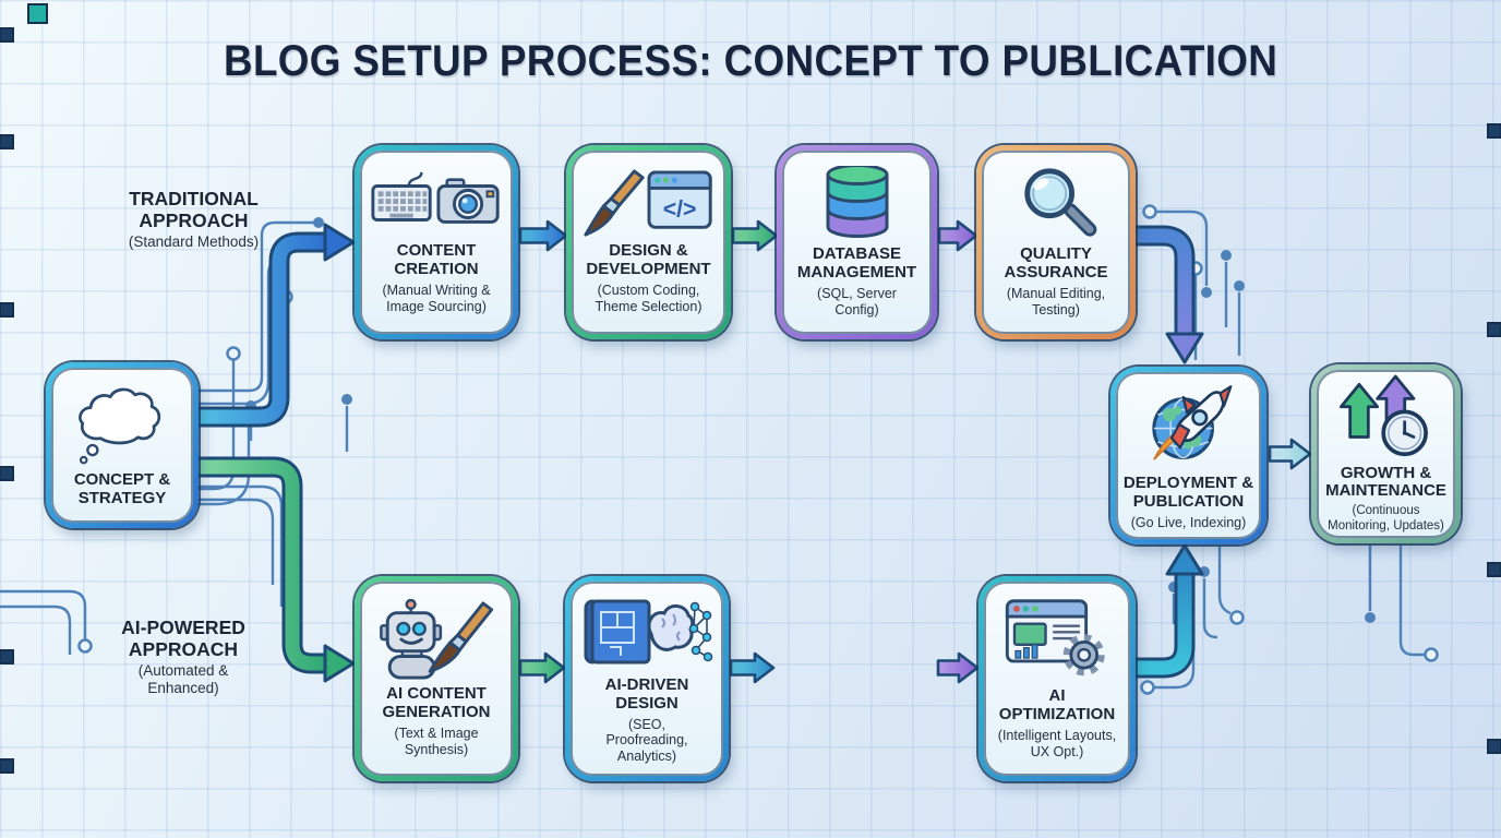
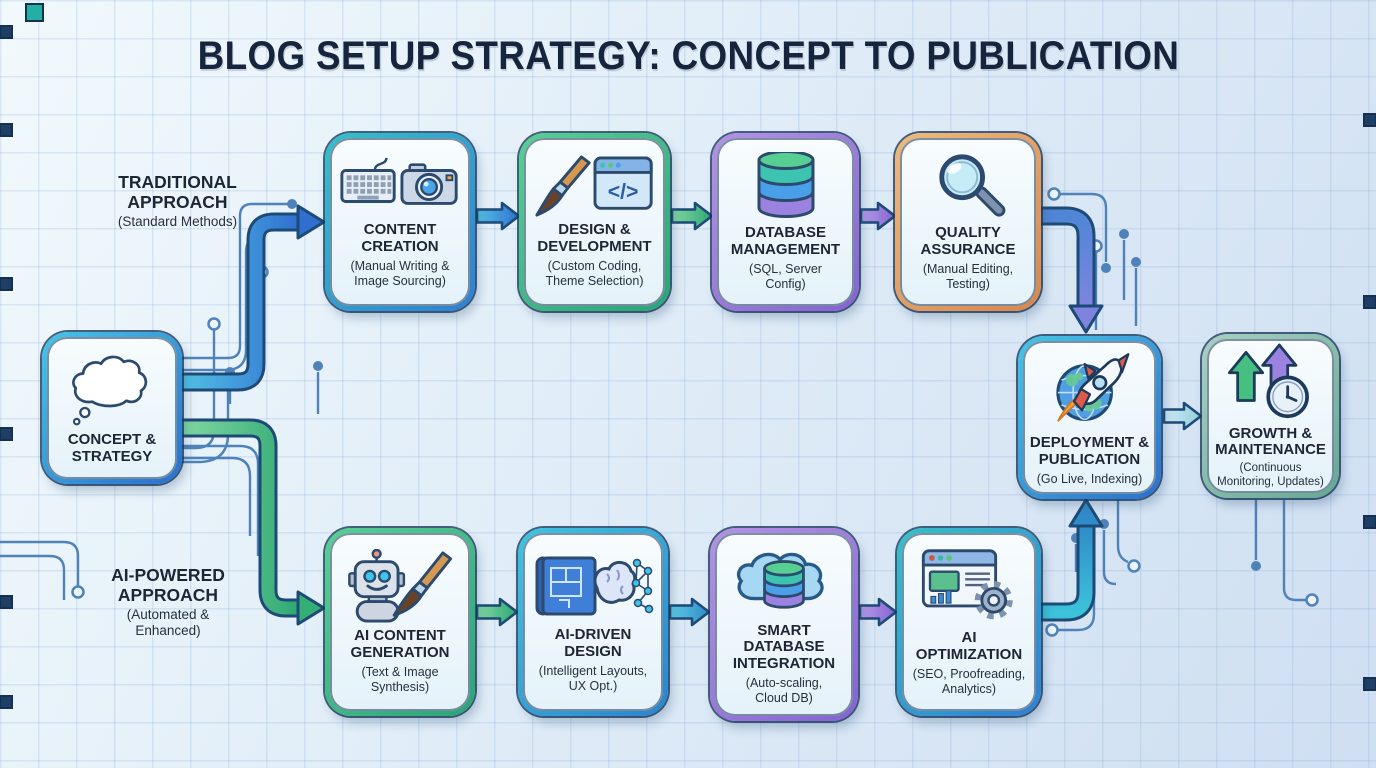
- BLOG SETUP PROCESS: CONCEPT TO PUBLICATION
+ BLOG SETUP STRATEGY: CONCEPT TO PUBLICATION
  TRADITIONAL APPROACH
  (Standard Methods)
  AI-POWERED APPROACH
  (Automated & Enhanced)
  CONCEPT & STRATEGY
  CONTENT CREATION
  (Manual Writing & Image Sourcing)
  </>
  DESIGN & DEVELOPMENT
  (Custom Coding, Theme Selection)
  DATABASE MANAGEMENT
  (SQL, Server Config)
  QUALITY ASSURANCE
  (Manual Editing, Testing)
  AI CONTENT GENERATION
  (Text & Image Synthesis)
  AI-DRIVEN DESIGN
- (SEO, Proofreading, Analytics)
+ (Intelligent Layouts, UX Opt.)
+ SMART DATABASE INTEGRATION
+ (Auto-scaling, Cloud DB)
  AI OPTIMIZATION
- (Intelligent Layouts, UX Opt.)
+ (SEO, Proofreading, Analytics)
  DEPLOYMENT & PUBLICATION
  (Go Live, Indexing)
  GROWTH & MAINTENANCE
  (Continuous Monitoring, Updates)
